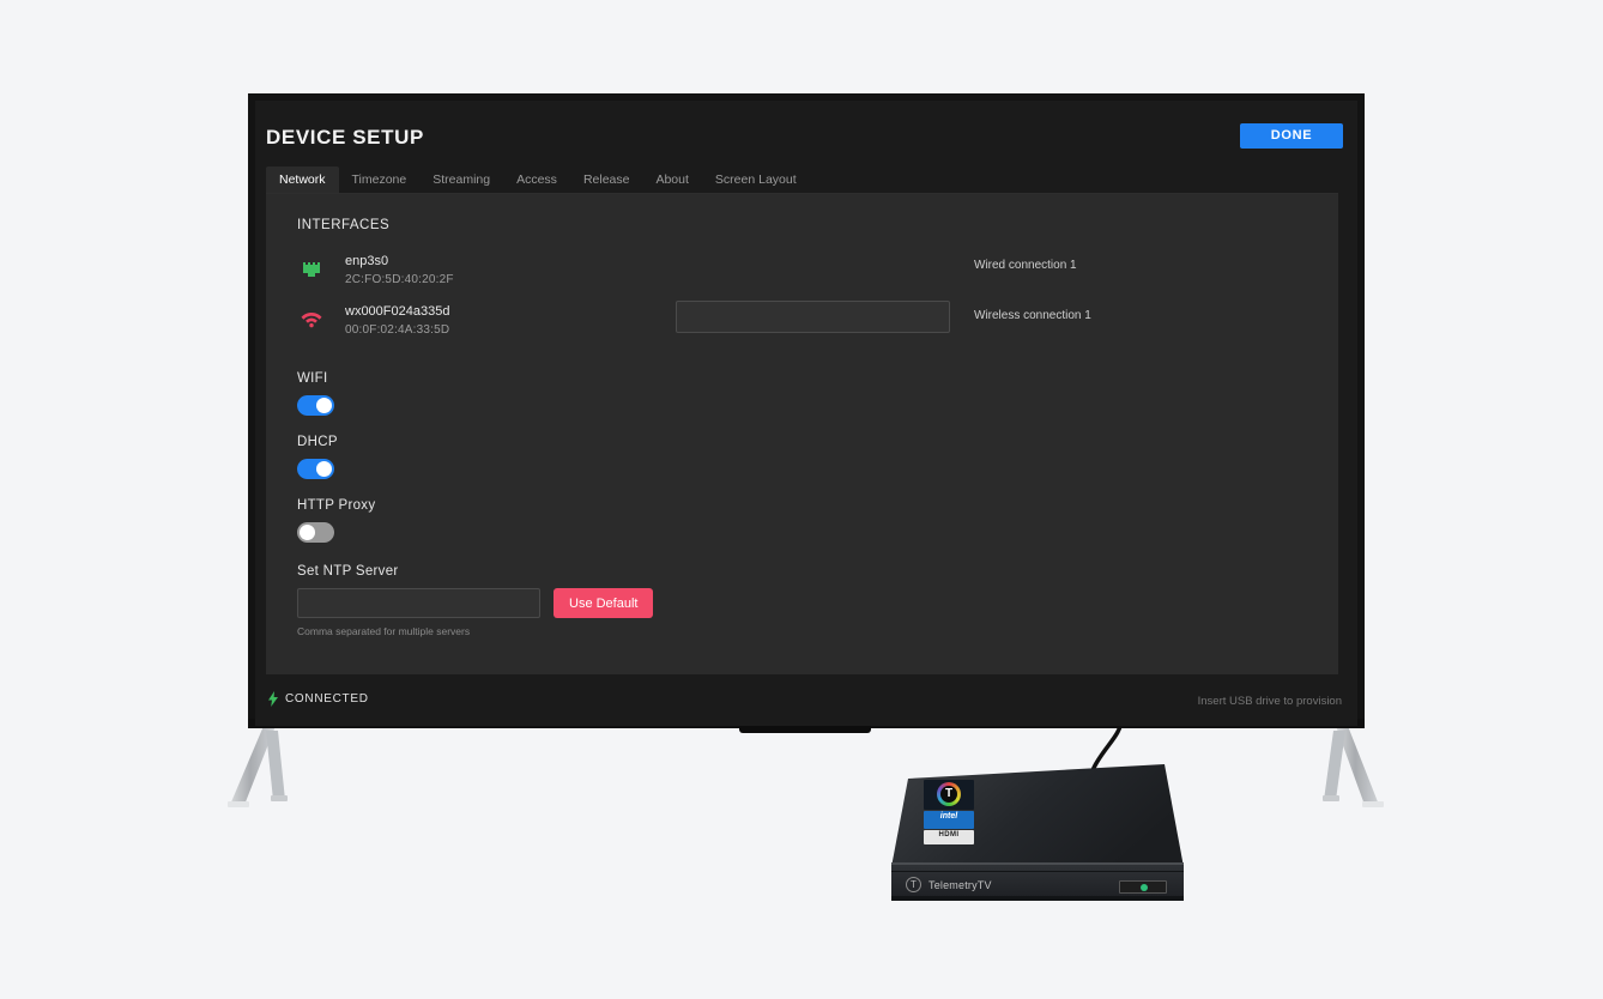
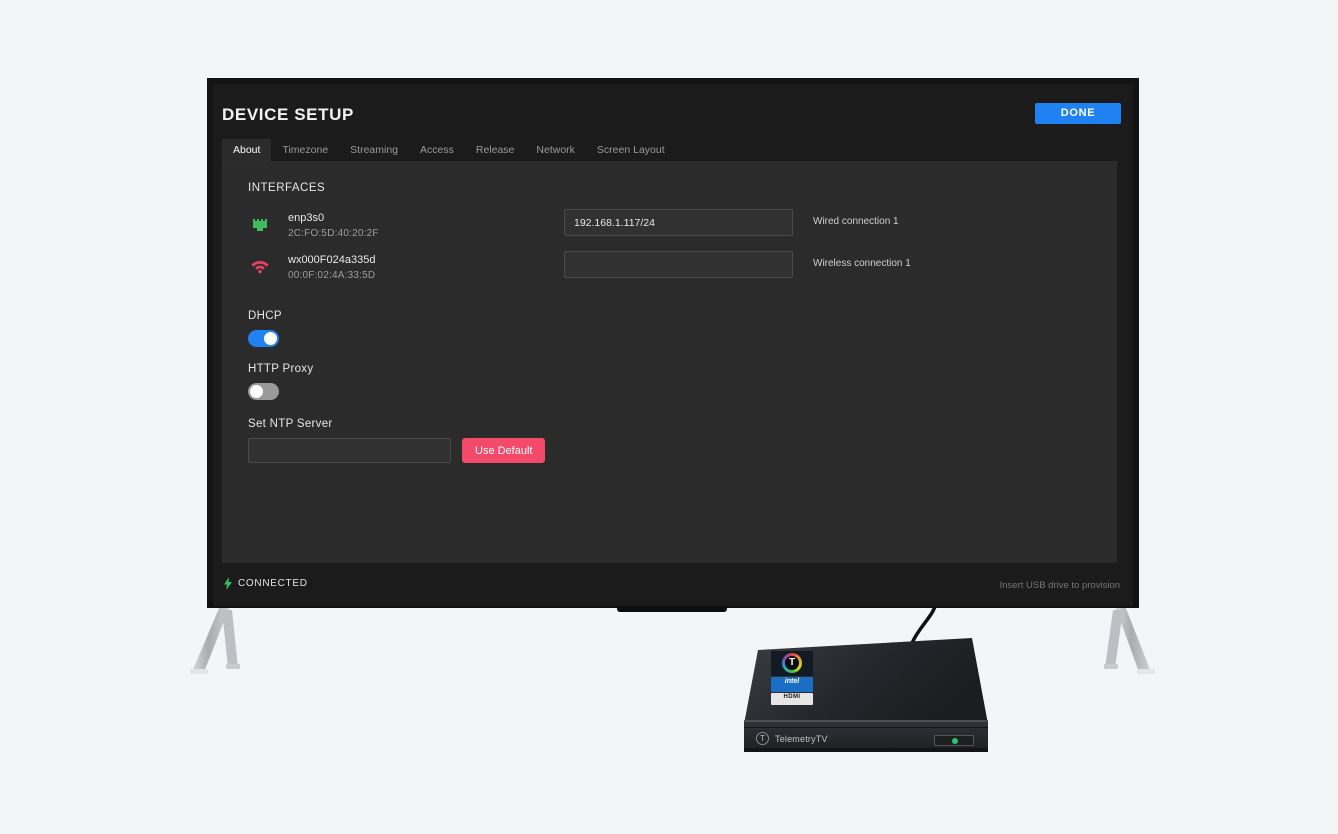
  DEVICE SETUP
  DONE
- Network
+ About
  Timezone
  Streaming
  Access
  Release
- About
+ Network
  Screen Layout
  INTERFACES
  enp3s0
  2C:FO:5D:40:20:2F
+ 192.168.1.117/24
  Wired connection 1
  wx000F024a335d
  00:0F:02:4A:33:5D
  Wireless connection 1
- WIFI
  DHCP
  HTTP Proxy
  Set NTP Server
  Use Default
- Comma separated for multiple servers
  CONNECTED
  Insert USB drive to provision
  T
  T
  TelemetryTV
